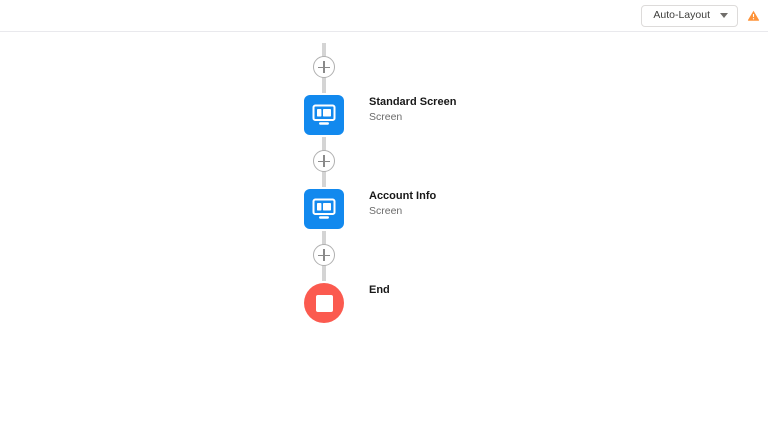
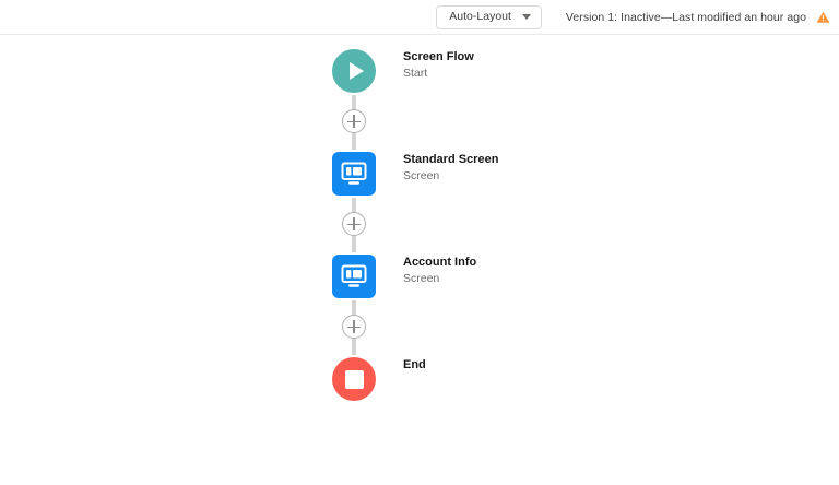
  Auto-Layout
+ Version 1: Inactive—Last modified an hour ago
+ Screen Flow
+ Start
  Standard Screen
  Screen
  Account Info
  Screen
  End
